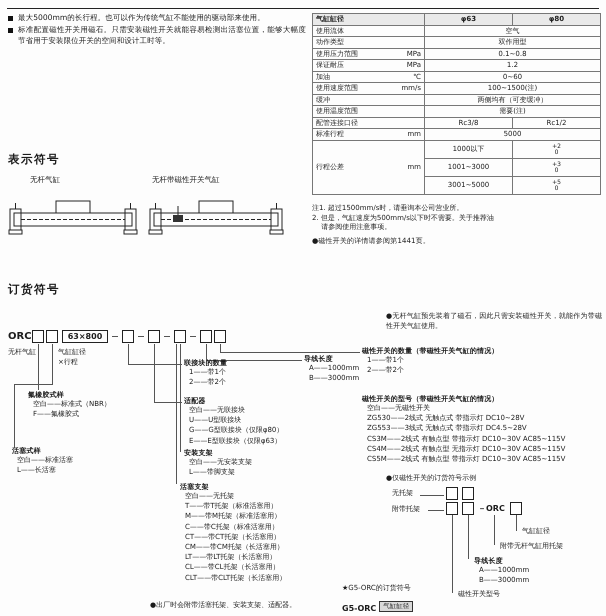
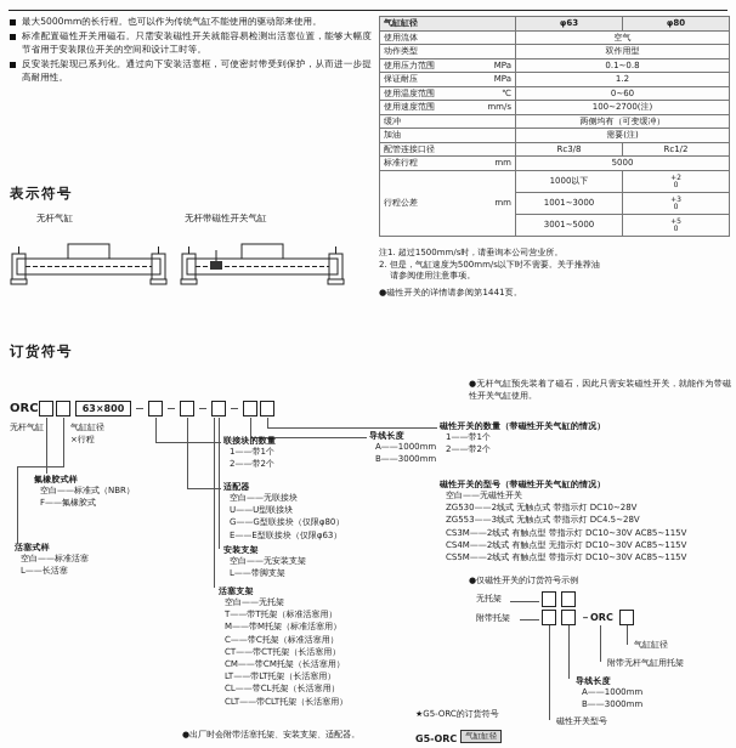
  最大5000mm的长行程。也可以作为传统气缸不能使用的驱动部来使用。
  标准配置磁性开关用磁石。只需安装磁性开关就能容易检测出活塞位置，能够大幅度节省用于安装限位开关的空间和设计工时等。
+ 反安装托架现已系列化。通过向下安装活塞框，可使密封带受到保护，从而进一步提高耐用性。
  气缸缸径	φ63	φ80
  使用流体	空气
  动作类型	双作用型
  使用压力范围 MPa	0.1~0.8
  保证耐压 MPa	1.2
- 加油 ℃	0~60
+ 使用温度范围 ℃	0~60
- 使用速度范围 mm/s	100~1500(注)
+ 使用速度范围 mm/s	100~2700(注)
  缓冲	两侧均有（可变缓冲）
- 使用温度范围	需要(注)
+ 加油	需要(注)
  配管连接口径	Rc3/8	Rc1/2
  标准行程 mm	5000
  行程公差 mm	1000以下
  1001~3000
  3001~5000
  注1. 超过1500mm/s时，请垂询本公司营业所。
  2. 但是，气缸速度为500mm/s以下时不需要。关于推荐油
  请参阅使用注意事项。
  ●磁性开关的详情请参阅第1441页。
  表示符号
  无杆气缸
  无杆带磁性开关气缸
  订货符号
  ORC
  63×800
  无杆气缸
  气缸缸径
  ×行程
  氟橡胶式样
  空白——标准式（NBR）
  F——氟橡胶式
  活塞式样
  空白——标准活塞
  L——长活塞
  联接块的数量
  1——带1个
  2——带2个
  适配器
  空白——无联接块
  U——U型联接块
  G——G型联接块（仅限φ80）
  E——E型联接块（仅限φ63）
  安装支架
  空白——无安装支架
  L——带脚支架
  活塞支架
  空白——无托架
  T——带T托架（标准活塞用）
  M——带M托架（标准活塞用）
  C——带C托架（标准活塞用）
  CT——带CT托架（长活塞用）
  CM——带CM托架（长活塞用）
  LT——带LT托架（长活塞用）
  CL——带CL托架（长活塞用）
  CLT——带CLT托架（长活塞用）
  导线长度
  A——1000mm
  B——3000mm
  磁性开关的数量（带磁性开关气缸的情况）
  1——带1个
  2——带2个
  磁性开关的型号（带磁性开关气缸的情况）
  空白——无磁性开关
  ZG530——2线式 无触点式 带指示灯 DC10~28V
  ZG553——3线式 无触点式 带指示灯 DC4.5~28V
  CS3M——2线式 有触点型 带指示灯 DC10~30V AC85~115V
  CS4M——2线式 有触点型 无指示灯 DC10~30V AC85~115V
  CS5M——2线式 有触点型 带指示灯 DC10~30V AC85~115V
  ●无杆气缸预先装着了磁石，因此只需安装磁性开关，就能作为带磁性开关气缸使用。
  ●仅磁性开关的订货符号示例
  无托架
  附带托架
  －
  ORC
  气缸缸径
  附带无杆气缸用托架
  导线长度
  A——1000mm
  B——3000mm
  磁性开关型号
  ★G5-ORC的订货符号
  G5-ORC 气缸缸径
  ●出厂时会附带活塞托架、安装支架、适配器。
